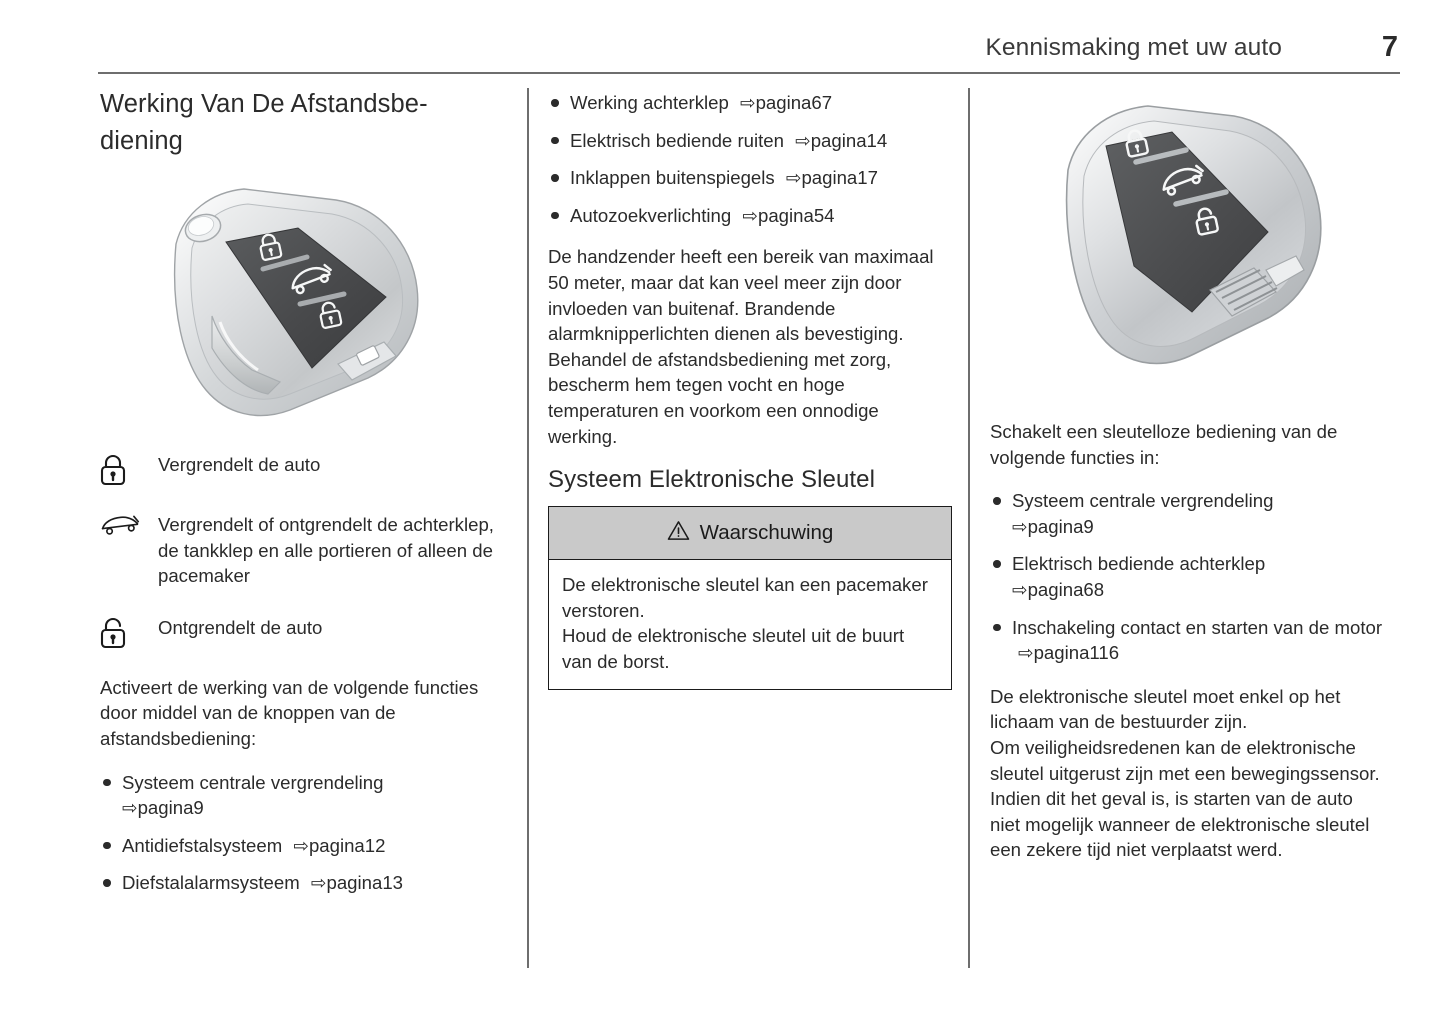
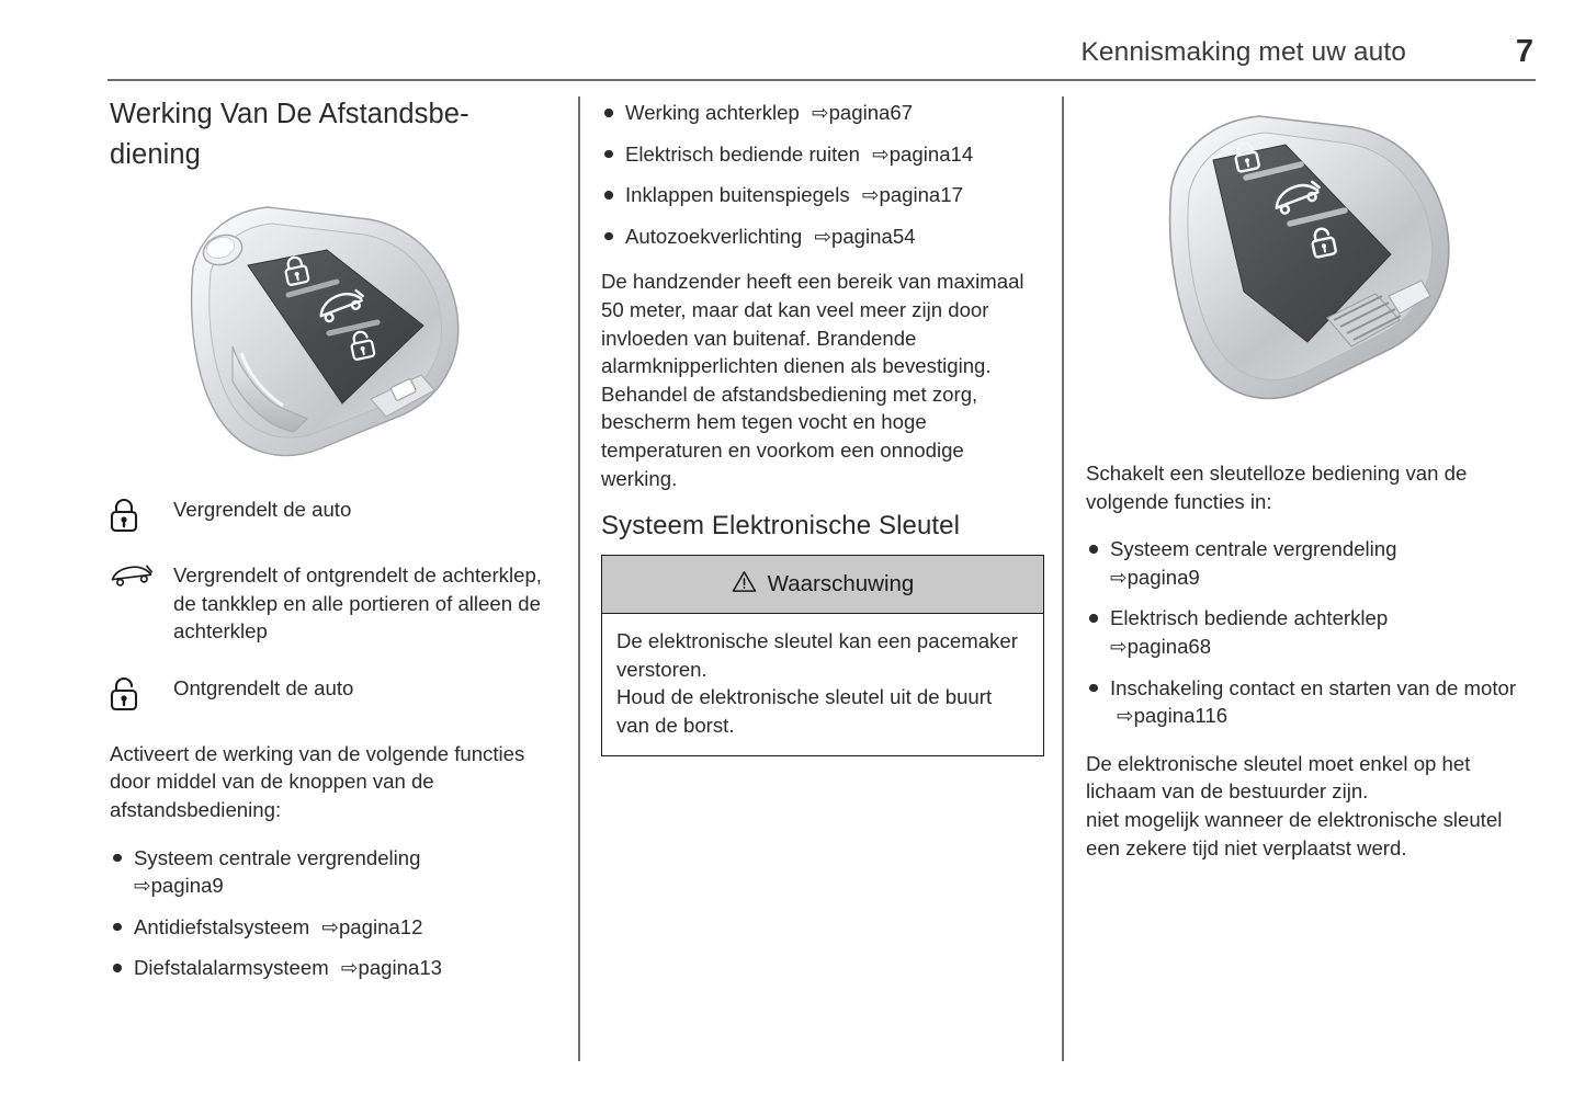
  Kennismaking met uw auto
  7
  Werking Van De Afstandsbe-
  diening
  Vergrendelt de auto
- Vergrendelt of ontgrendelt de achterklep, de tankklep en alle portieren of alleen de pacemaker
+ Vergrendelt of ontgrendelt de achterklep, de tankklep en alle portieren of alleen de achterklep
  Ontgrendelt de auto
  Activeert de werking van de volgende functies door middel van de knoppen van de afstandsbediening:
  Systeem centrale vergrendeling
  ⇨pagina9
  Antidiefstalsysteem ⇨pagina12
  Diefstalalarmsysteem ⇨pagina13
  Werking achterklep ⇨pagina67
  Elektrisch bediende ruiten ⇨pagina14
  Inklappen buitenspiegels ⇨pagina17
  Autozoekverlichting ⇨pagina54
  De handzender heeft een bereik van maximaal 50 meter, maar dat kan veel meer zijn door invloeden van buitenaf. Brandende alarmknipperlichten dienen als bevestiging.
  Behandel de afstandsbediening met zorg, bescherm hem tegen vocht en hoge temperaturen en voorkom een onnodige werking.
  Systeem Elektronische Sleutel
  Waarschuwing
  De elektronische sleutel kan een pacemaker verstoren.
  Houd de elektronische sleutel uit de buurt van de borst.
  Schakelt een sleutelloze bediening van de volgende functies in:
  Systeem centrale vergrendeling
  ⇨pagina9
  Elektrisch bediende achterklep
  ⇨pagina68
  Inschakeling contact en starten van de motor ⇨pagina116
  De elektronische sleutel moet enkel op het lichaam van de bestuurder zijn.
- Om veiligheidsredenen kan de elektronische sleutel uitgerust zijn met een bewegingssensor. Indien dit het geval is, is starten van de auto
  niet mogelijk wanneer de elektronische sleutel een zekere tijd niet verplaatst werd.
